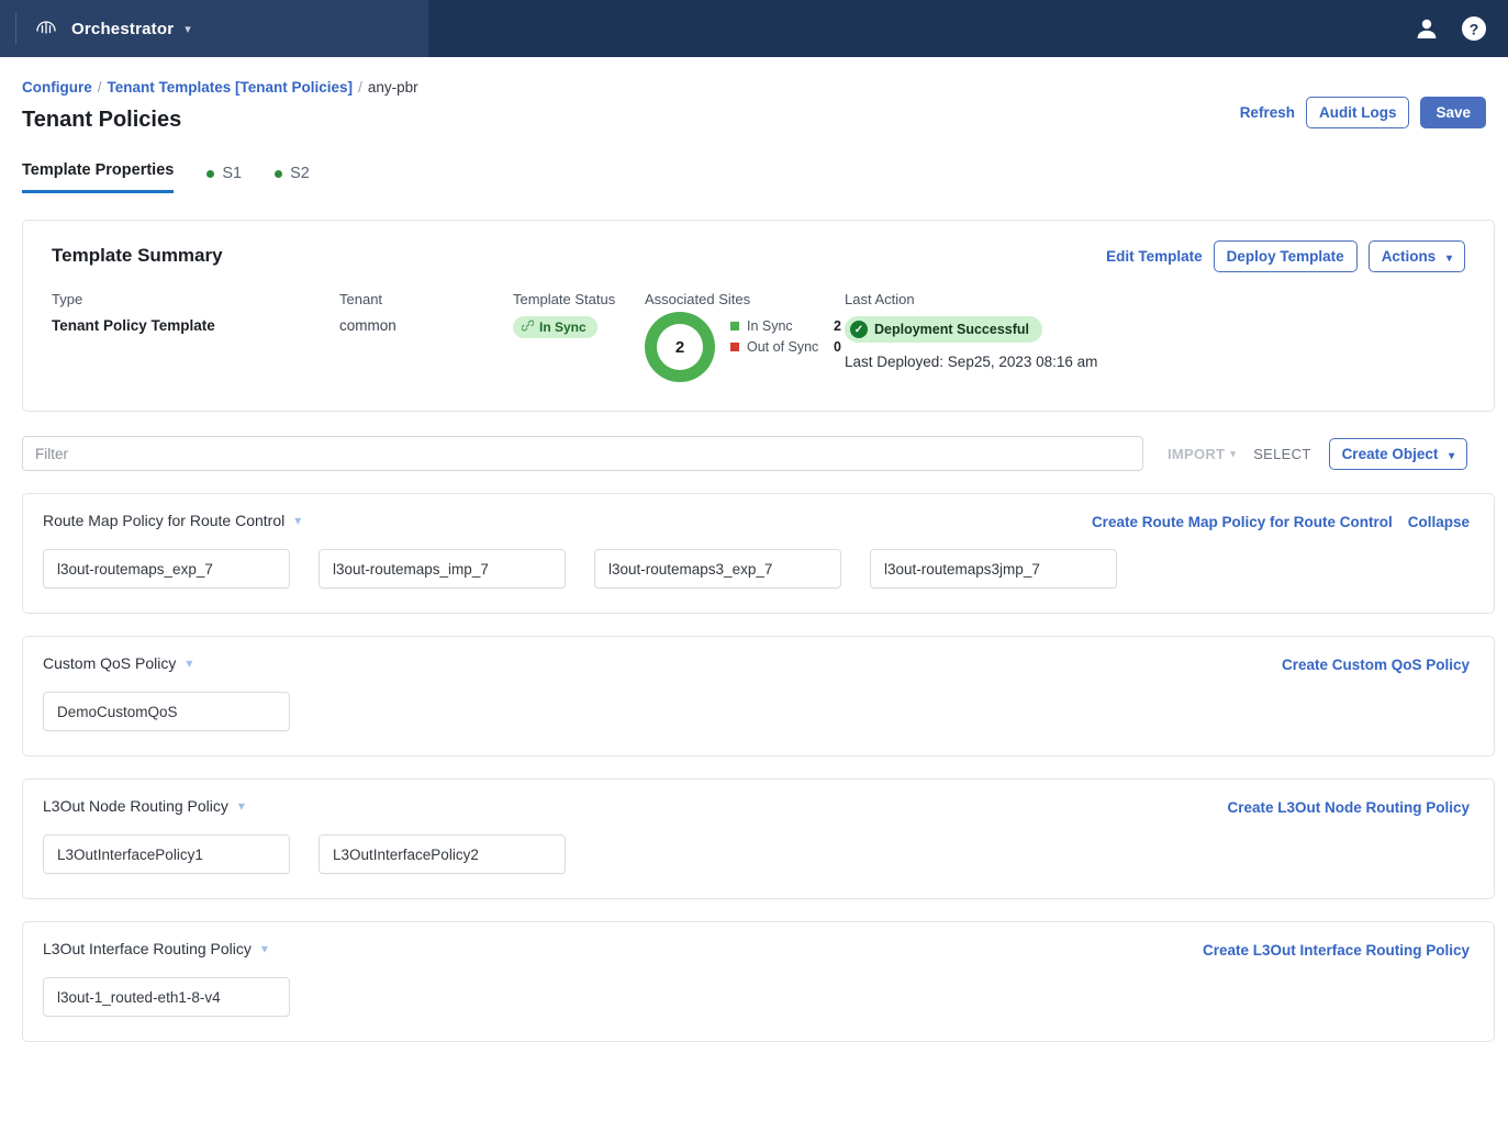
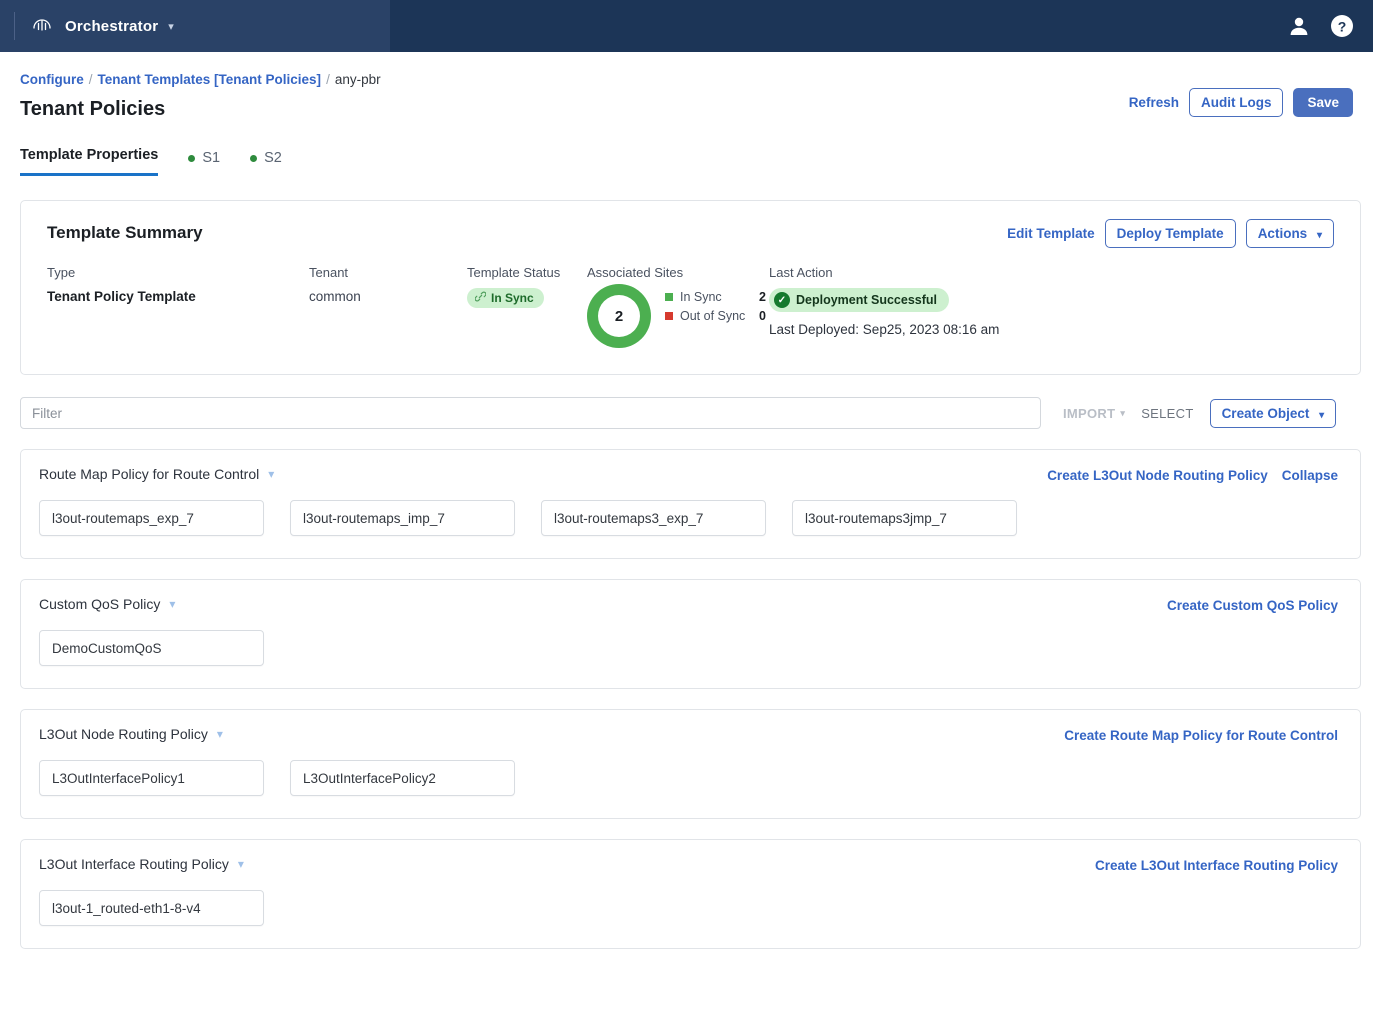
  Orchestrator
  ▾
  ?
  Configure / Tenant Templates [Tenant Policies] / any-pbr
  Tenant Policies
  Refresh
  Audit Logs
  Save
  Template Properties
  S1
  S2
  Template Summary
  Edit Template
  Deploy Template
  Actions ▾
  Type
  Tenant Policy Template
  Tenant
  common
  Template Status
  In Sync
  Associated Sites
  2
  In Sync
  2
  Out of Sync
  0
  Last Action
  ✓
  Deployment Successful
  Last Deployed: Sep25, 2023 08:16 am
  Filter
  IMPORT
  ▾
  SELECT
  Create Object ▾
  Route Map Policy for Route Control
  ▾
- Create Route Map Policy for Route Control
+ Create L3Out Node Routing Policy
  Collapse
  l3out-routemaps_exp_7
  l3out-routemaps_imp_7
  l3out-routemaps3_exp_7
  l3out-routemaps3jmp_7
  Custom QoS Policy
  ▾
  Create Custom QoS Policy
  DemoCustomQoS
  L3Out Node Routing Policy
  ▾
- Create L3Out Node Routing Policy
+ Create Route Map Policy for Route Control
  L3OutInterfacePolicy1
  L3OutInterfacePolicy2
  L3Out Interface Routing Policy
  ▾
  Create L3Out Interface Routing Policy
  l3out-1_routed-eth1-8-v4
